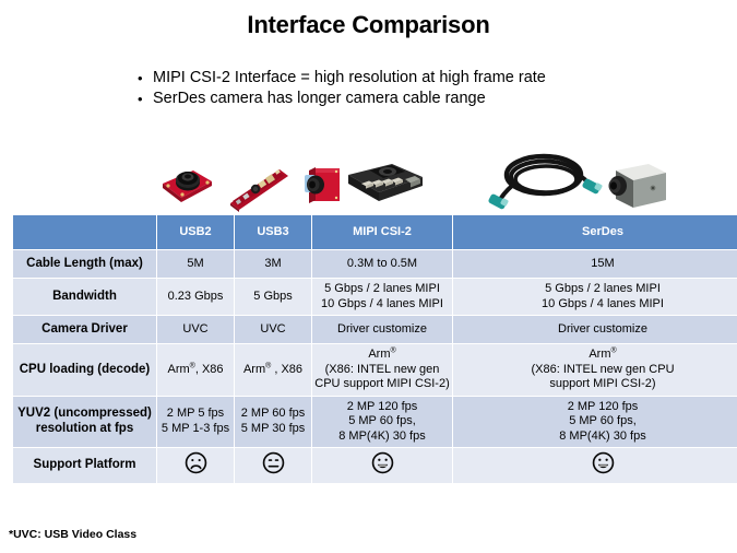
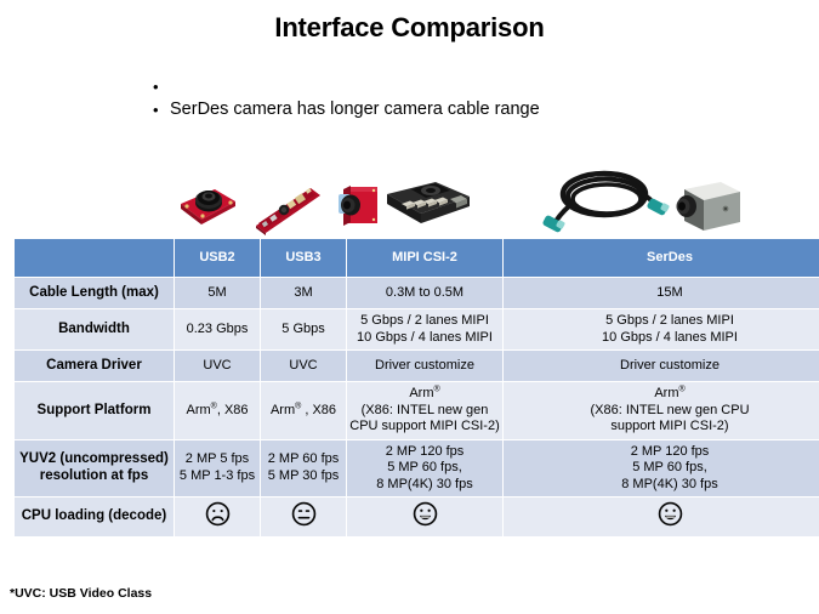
  Interface Comparison
  •
- MIPI CSI-2 Interface = high resolution at high frame rate
  •
  SerDes camera has longer camera cable range
  	USB2	USB3	MIPI CSI-2	SerDes
  Cable Length (max)	5M	3M	0.3M to 0.5M	15M
  Bandwidth	0.23 Gbps	5 Gbps	5 Gbps / 2 lanes MIPI10 Gbps / 4 lanes MIPI	5 Gbps / 2 lanes MIPI10 Gbps / 4 lanes MIPI
  Camera Driver	UVC	UVC	Driver customize	Driver customize
- CPU loading (decode)	Arm , X86	Arm , X86	Arm(X86: INTEL new genCPU support MIPI CSI-2)	Arm(X86: INTEL new gen CPUsupport MIPI CSI-2)
+ Support Platform	Arm , X86	Arm , X86	Arm(X86: INTEL new genCPU support MIPI CSI-2)	Arm(X86: INTEL new gen CPUsupport MIPI CSI-2)
  YUV2 (uncompressed)resolution at fps	2 MP 5 fps5 MP 1-3 fps	2 MP 60 fps5 MP 30 fps	2 MP 120 fps5 MP 60 fps,8 MP(4K) 30 fps	2 MP 120 fps5 MP 60 fps,8 MP(4K) 30 fps
- Support Platform
+ CPU loading (decode)
  *UVC: USB Video Class
